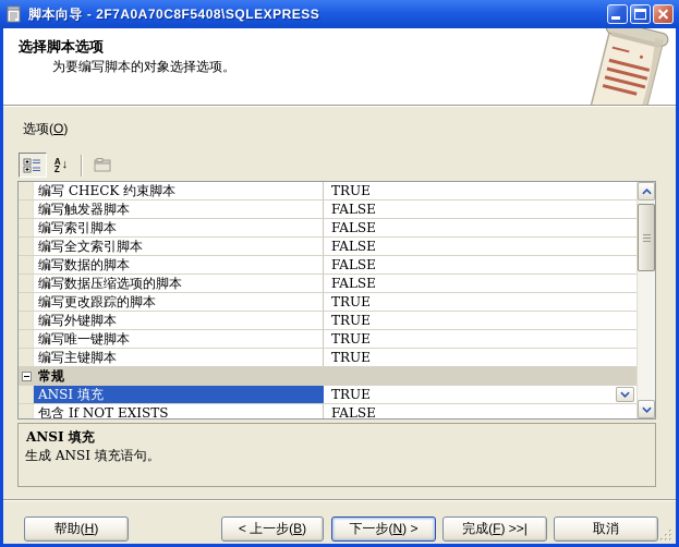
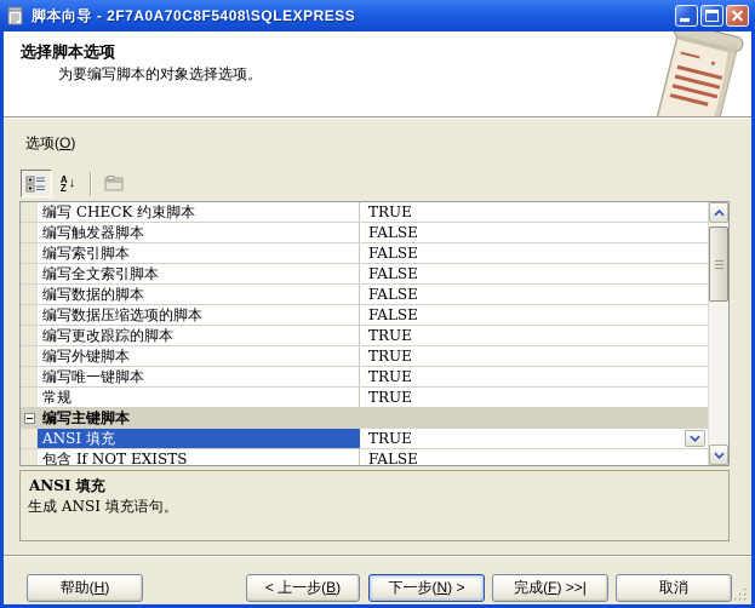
  脚本向导 - 2F7A0A70C8F5408\SQLEXPRESS
  选择脚本选项
  为要编写脚本的对象选择选项。
  选项(O)
  A
  Z
  ↓
  编写 CHECK 约束脚本
  TRUE
  编写触发器脚本
  FALSE
  编写索引脚本
  FALSE
  编写全文索引脚本
  FALSE
  编写数据的脚本
  FALSE
  编写数据压缩选项的脚本
  FALSE
  编写更改跟踪的脚本
  TRUE
  编写外键脚本
  TRUE
  编写唯一键脚本
  TRUE
- 编写主键脚本
+ 常规
  TRUE
- 常规
+ 编写主键脚本
  ANSI 填充
  TRUE
  包含 If NOT EXISTS
  FALSE
  ANSI 填充
  生成 ANSI 填充语句。
  帮助(H)
  < 上一步(B)
  下一步(N) >
  完成(F) >>|
  取消
